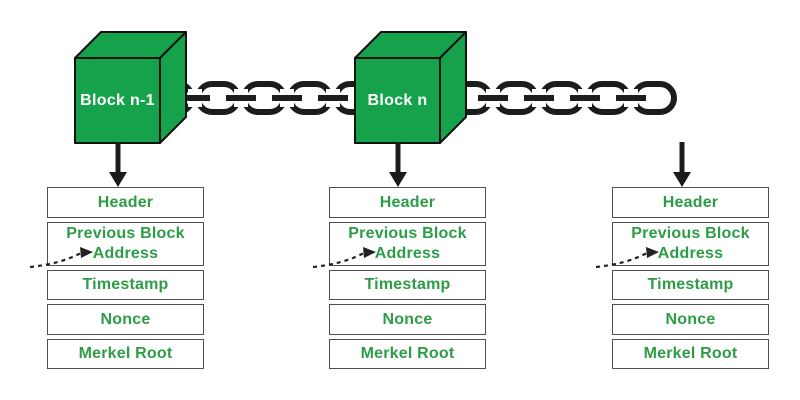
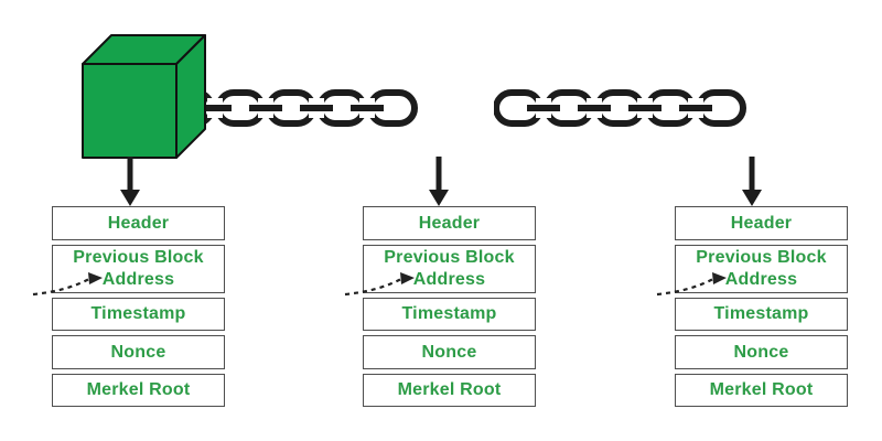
- Block n-1
- Block n
  Header
  Previous Block Address
  Timestamp
  Nonce
  Merkel Root
  Header
  Previous Block Address
  Timestamp
  Nonce
  Merkel Root
  Header
  Previous Block Address
  Timestamp
  Nonce
  Merkel Root
